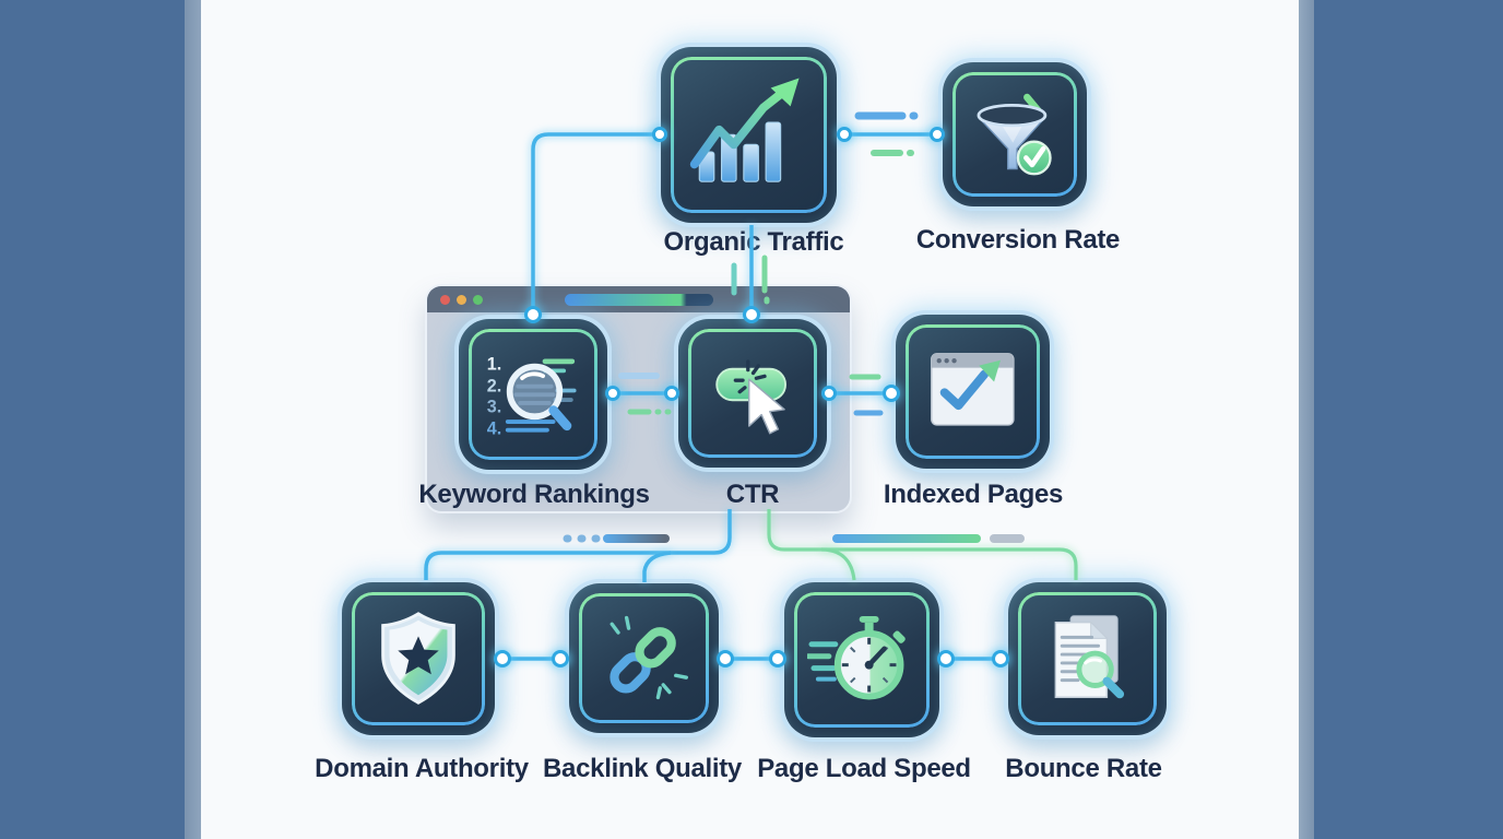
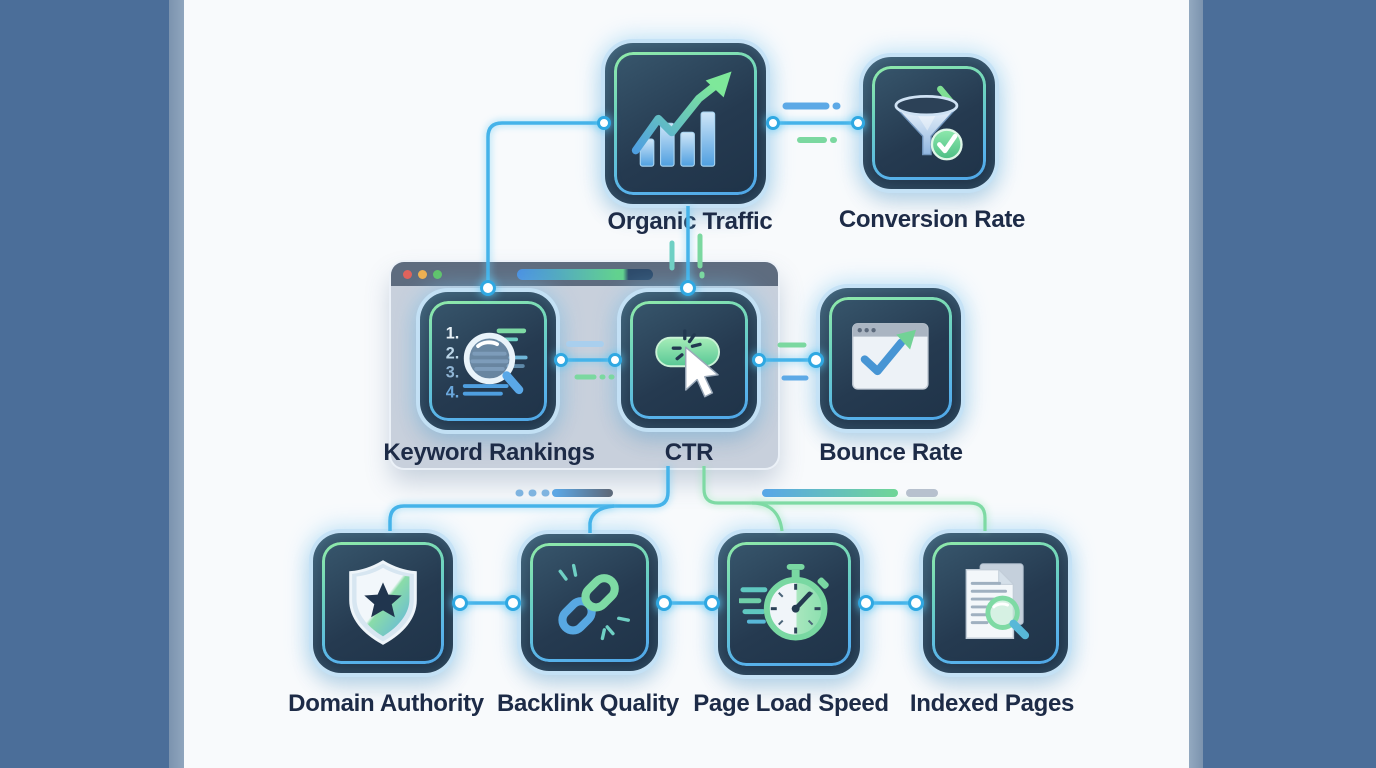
  1.
  2.
  3.
  4.
  Organi Traffic
  Conversion Rate
  Keyword Rankings
  CTR
- Indexed Pages
+ Bounce Rate
  Domain Authority
  Backlink Quality
  Page Load Speed
- Bounce Rate
+ Indexed Pages
